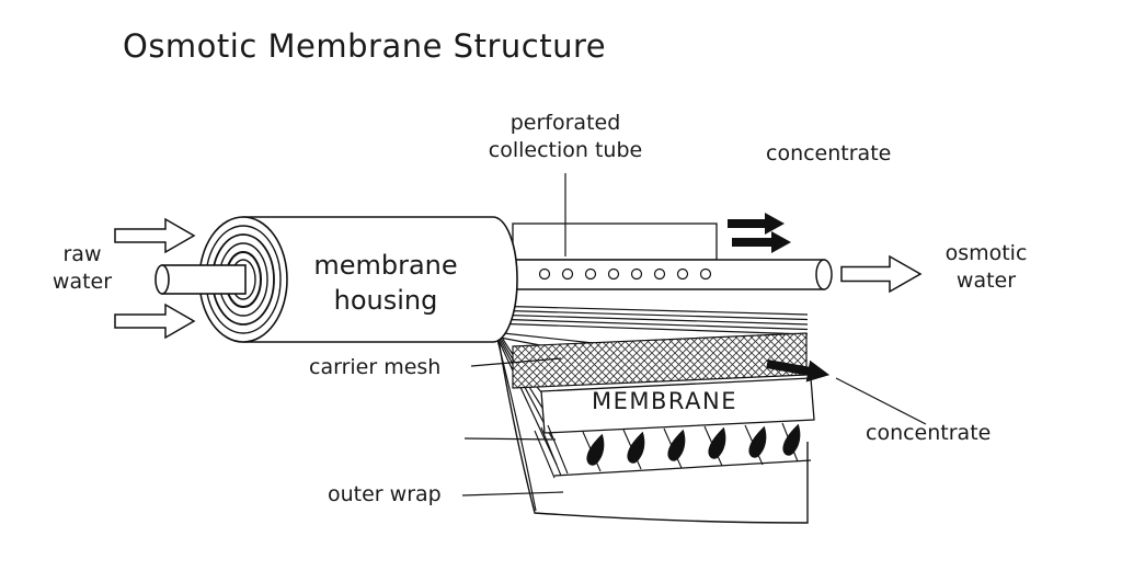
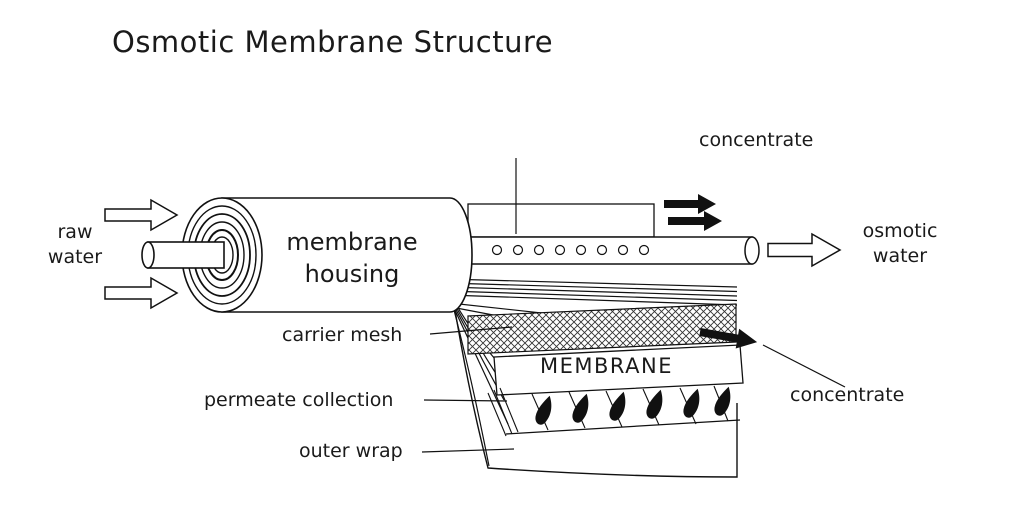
  Osmotic Membrane Structure
- perforated
- collection tube
  concentrate
  raw
  water
  membrane
  housing
  osmotic
  water
  carrier mesh
  MEMBRANE
+ permeate collection
  concentrate
  outer wrap
